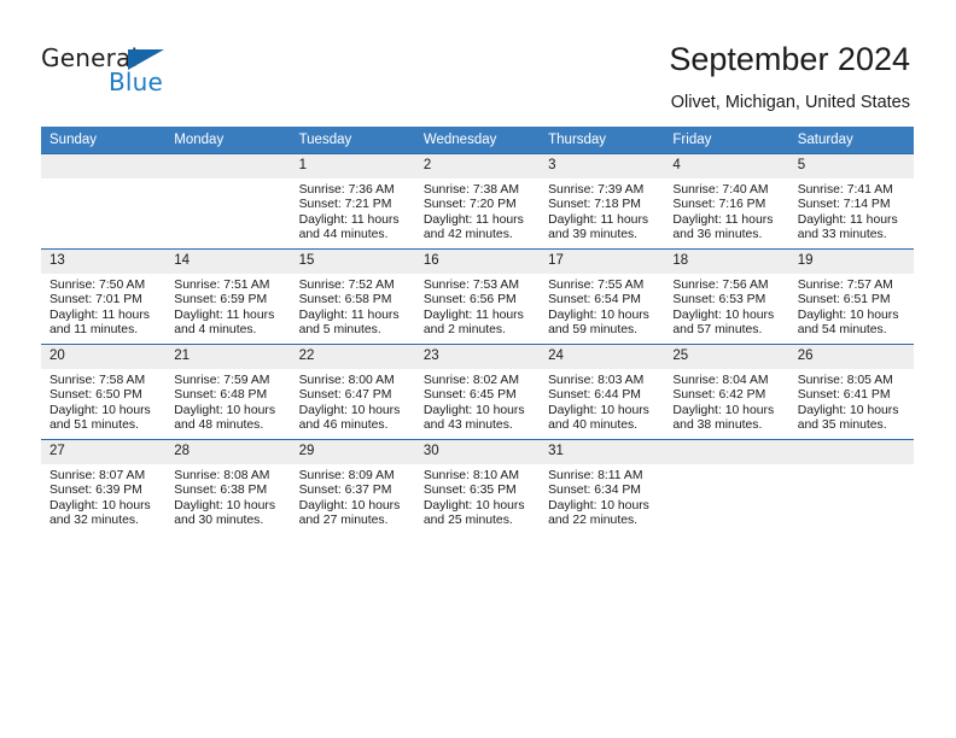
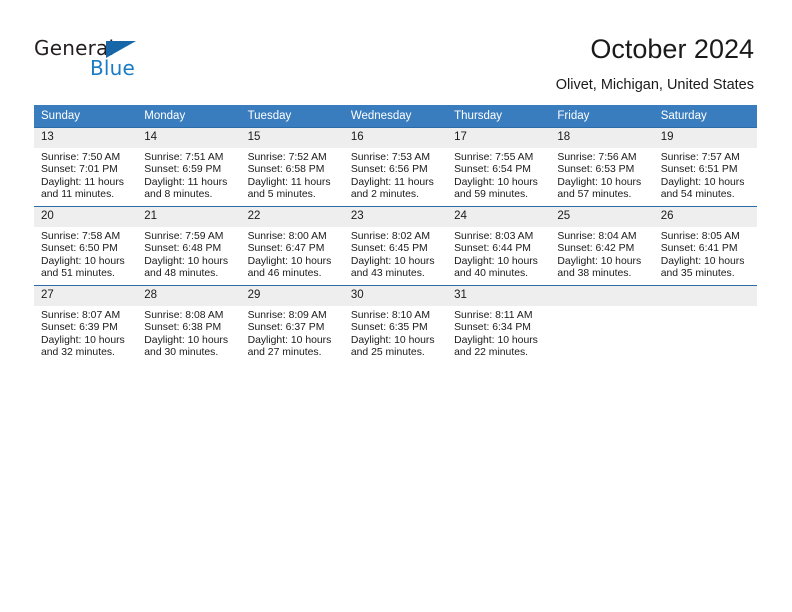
  General
  Blue
- September 2024
+ October 2024
  Olivet, Michigan, United States
  Sunday	Monday	Tuesday	Wednesday	Thursday	Friday	Saturday
- 		1Sunrise: 7:36 AMSunset: 7:21 PMDaylight: 11 hoursand 44 minutes.	2Sunrise: 7:38 AMSunset: 7:20 PMDaylight: 11 hoursand 42 minutes.	3Sunrise: 7:39 AMSunset: 7:18 PMDaylight: 11 hoursand 39 minutes.	4Sunrise: 7:40 AMSunset: 7:16 PMDaylight: 11 hoursand 36 minutes.	5Sunrise: 7:41 AMSunset: 7:14 PMDaylight: 11 hoursand 33 minutes.
- 13Sunrise: 7:50 AMSunset: 7:01 PMDaylight: 11 hoursand 11 minutes.	14Sunrise: 7:51 AMSunset: 6:59 PMDaylight: 11 hoursand 4 minutes.	15Sunrise: 7:52 AMSunset: 6:58 PMDaylight: 11 hoursand 5 minutes.	16Sunrise: 7:53 AMSunset: 6:56 PMDaylight: 11 hoursand 2 minutes.	17Sunrise: 7:55 AMSunset: 6:54 PMDaylight: 10 hoursand 59 minutes.	18Sunrise: 7:56 AMSunset: 6:53 PMDaylight: 10 hoursand 57 minutes.	19Sunrise: 7:57 AMSunset: 6:51 PMDaylight: 10 hoursand 54 minutes.
+ 13Sunrise: 7:50 AMSunset: 7:01 PMDaylight: 11 hoursand 11 minutes.	14Sunrise: 7:51 AMSunset: 6:59 PMDaylight: 11 hoursand 8 minutes.	15Sunrise: 7:52 AMSunset: 6:58 PMDaylight: 11 hoursand 5 minutes.	16Sunrise: 7:53 AMSunset: 6:56 PMDaylight: 11 hoursand 2 minutes.	17Sunrise: 7:55 AMSunset: 6:54 PMDaylight: 10 hoursand 59 minutes.	18Sunrise: 7:56 AMSunset: 6:53 PMDaylight: 10 hoursand 57 minutes.	19Sunrise: 7:57 AMSunset: 6:51 PMDaylight: 10 hoursand 54 minutes.
  20Sunrise: 7:58 AMSunset: 6:50 PMDaylight: 10 hoursand 51 minutes.	21Sunrise: 7:59 AMSunset: 6:48 PMDaylight: 10 hoursand 48 minutes.	22Sunrise: 8:00 AMSunset: 6:47 PMDaylight: 10 hoursand 46 minutes.	23Sunrise: 8:02 AMSunset: 6:45 PMDaylight: 10 hoursand 43 minutes.	24Sunrise: 8:03 AMSunset: 6:44 PMDaylight: 10 hoursand 40 minutes.	25Sunrise: 8:04 AMSunset: 6:42 PMDaylight: 10 hoursand 38 minutes.	26Sunrise: 8:05 AMSunset: 6:41 PMDaylight: 10 hoursand 35 minutes.
  27Sunrise: 8:07 AMSunset: 6:39 PMDaylight: 10 hoursand 32 minutes.	28Sunrise: 8:08 AMSunset: 6:38 PMDaylight: 10 hoursand 30 minutes.	29Sunrise: 8:09 AMSunset: 6:37 PMDaylight: 10 hoursand 27 minutes.	30Sunrise: 8:10 AMSunset: 6:35 PMDaylight: 10 hoursand 25 minutes.	31Sunrise: 8:11 AMSunset: 6:34 PMDaylight: 10 hoursand 22 minutes.
